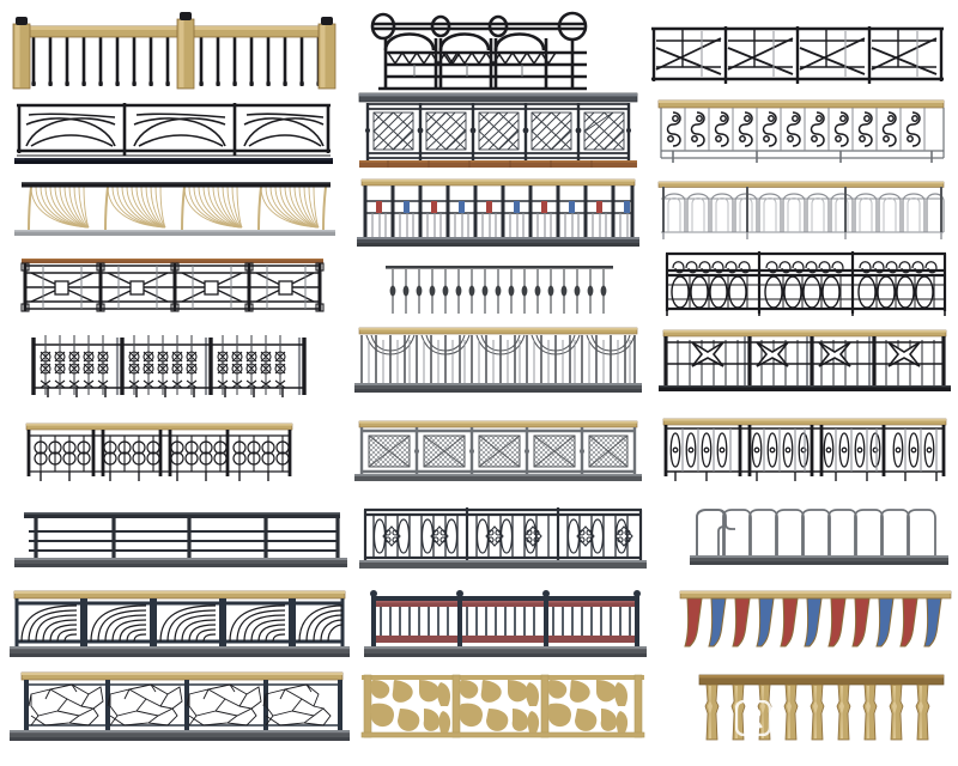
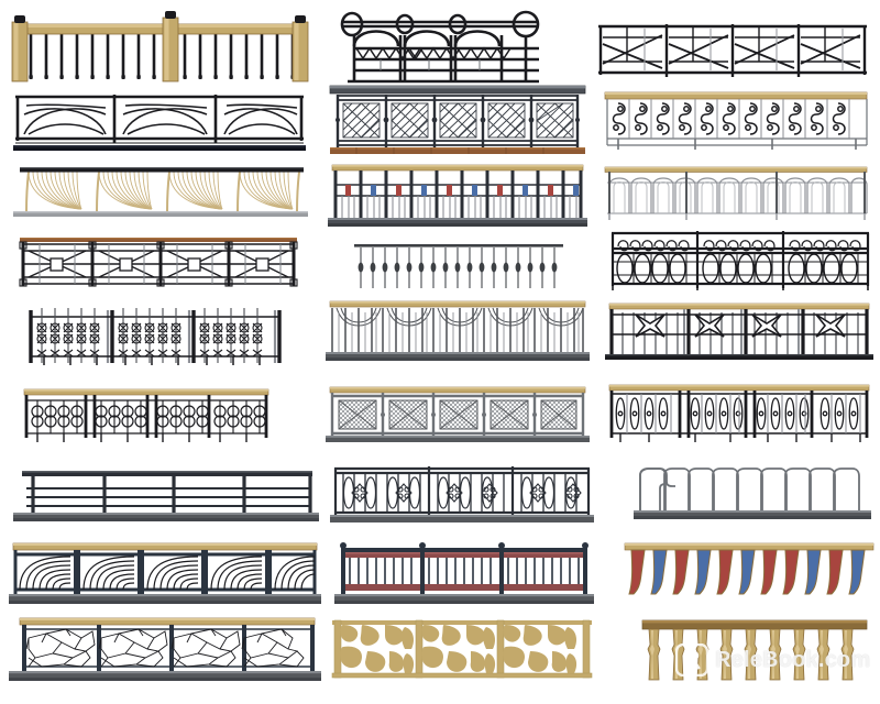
+ ReleBook.com
